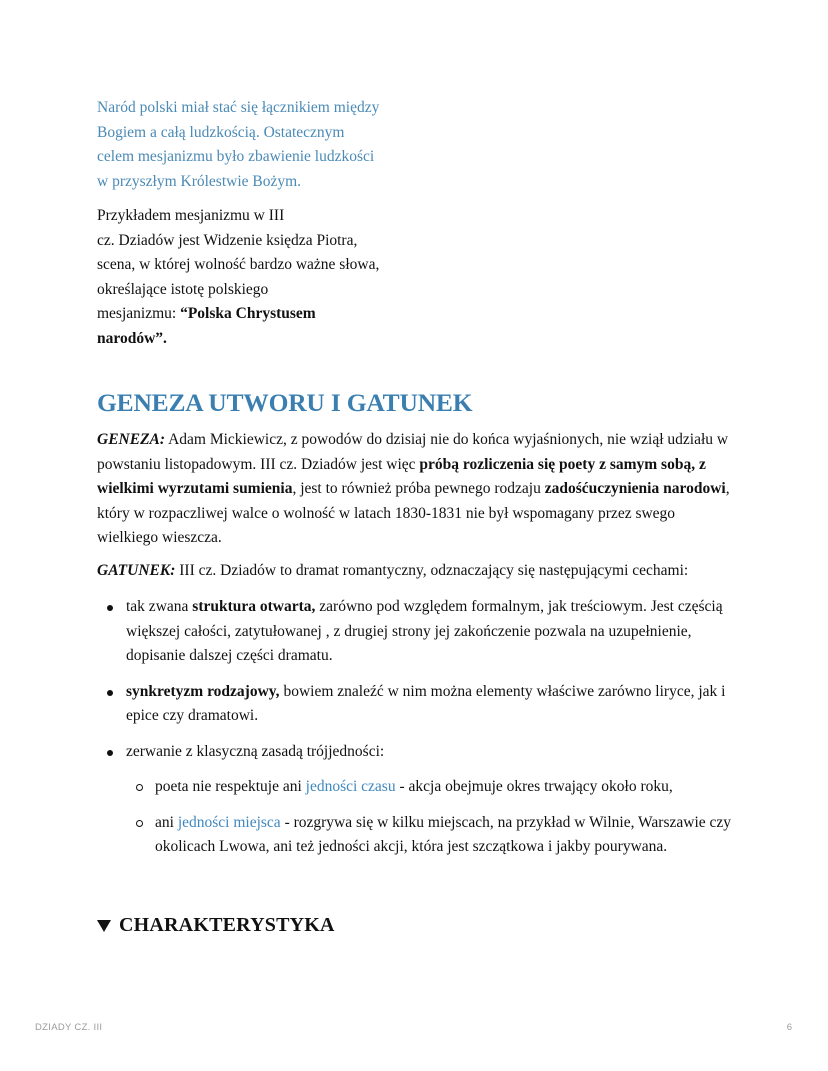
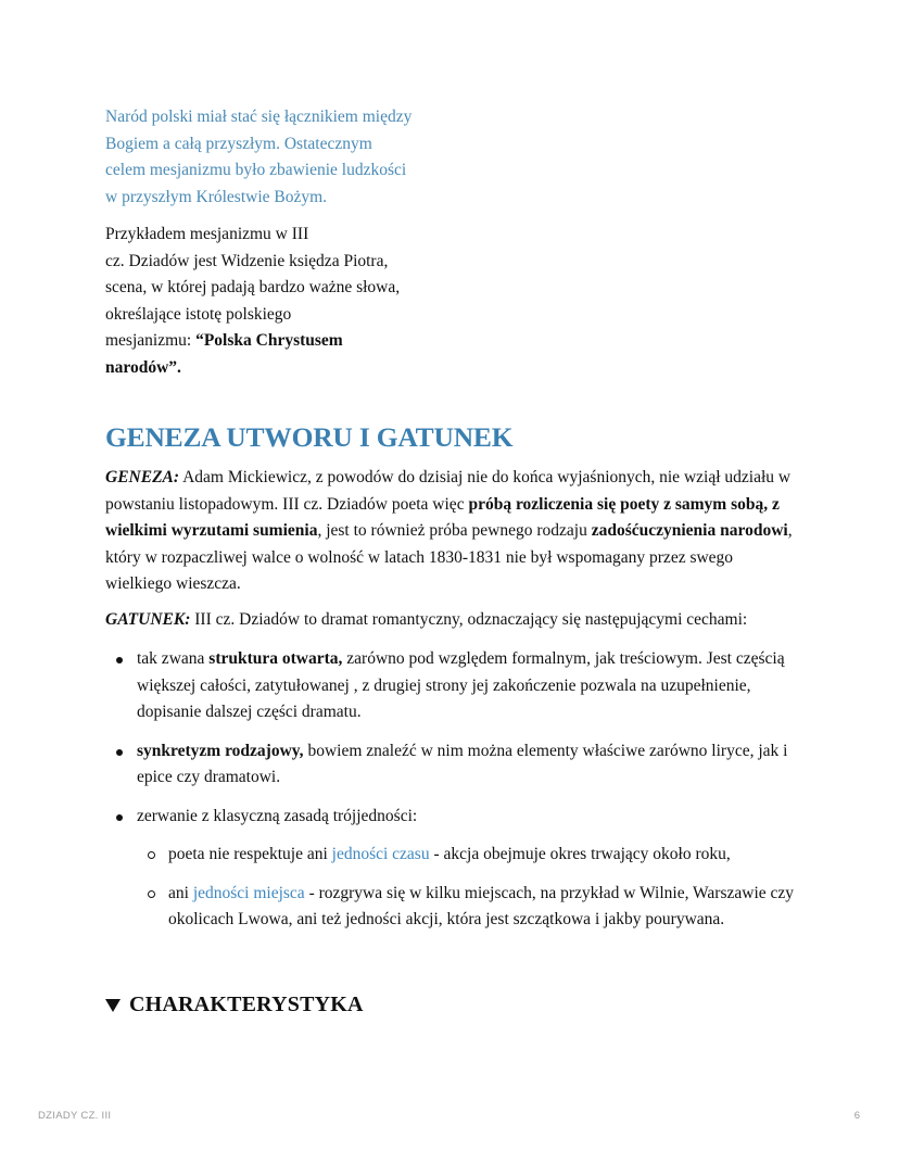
  Naród polski miał stać się łącznikiem między
- Bogiem a całą ludzkością. Ostatecznym
+ Bogiem a całą przyszłym. Ostatecznym
  celem mesjanizmu było zbawienie ludzkości
  w przyszłym Królestwie Bożym.
  Przykładem mesjanizmu w III
  cz. Dziadów jest Widzenie księdza Piotra,
- scena, w której wolność bardzo ważne słowa,
+ scena, w której padają bardzo ważne słowa,
  określające istotę polskiego
  mesjanizmu: “Polska Chrystusem
  narodów”.
  GENEZA UTWORU I GATUNEK
- GENEZA: Adam Mickiewicz, z powodów do dzisiaj nie do końca wyjaśnionych, nie wziął udziału w powstaniu listopadowym. III cz. Dziadów jest więc próbą rozliczenia się poety z samym sobą, z wielkimi wyrzutami sumienia, jest to również próba pewnego rodzaju zadośćuczynienia narodowi, który w rozpaczliwej walce o wolność w latach 1830-1831 nie był wspomagany przez swego wielkiego wieszcza.
+ GENEZA: Adam Mickiewicz, z powodów do dzisiaj nie do końca wyjaśnionych, nie wziął udziału w powstaniu listopadowym. III cz. Dziadów poeta więc próbą rozliczenia się poety z samym sobą, z wielkimi wyrzutami sumienia, jest to również próba pewnego rodzaju zadośćuczynienia narodowi, który w rozpaczliwej walce o wolność w latach 1830-1831 nie był wspomagany przez swego wielkiego wieszcza.
  GATUNEK: III cz. Dziadów to dramat romantyczny, odznaczający się następującymi cechami:
  tak zwana struktura otwarta, zarówno pod względem formalnym, jak treściowym. Jest częścią większej całości, zatytułowanej , z drugiej strony jej zakończenie pozwala na uzupełnienie, dopisanie dalszej części dramatu.
  synkretyzm rodzajowy, bowiem znaleźć w nim można elementy właściwe zarówno liryce, jak i epice czy dramatowi.
  zerwanie z klasyczną zasadą trójjedności:
  poeta nie respektuje ani jedności czasu - akcja obejmuje okres trwający około roku,
  ani jedności miejsca - rozgrywa się w kilku miejscach, na przykład w Wilnie, Warszawie czy okolicach Lwowa, ani też jedności akcji, która jest szczątkowa i jakby pourywana.
  CHARAKTERYSTYKA
  DZIADY CZ. III
  6
